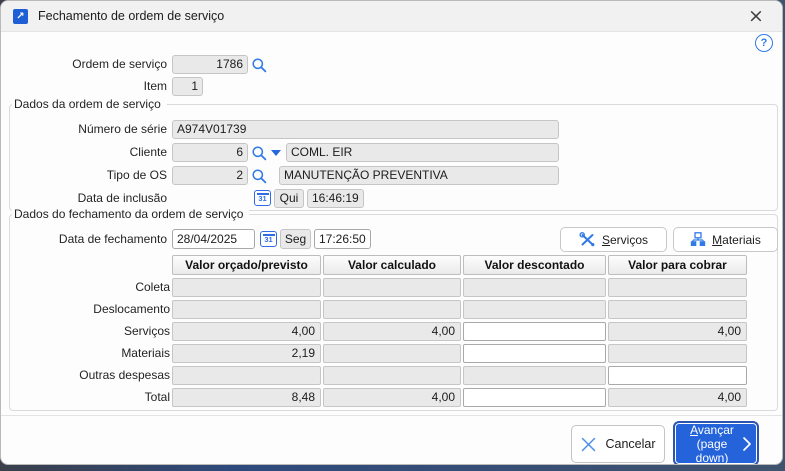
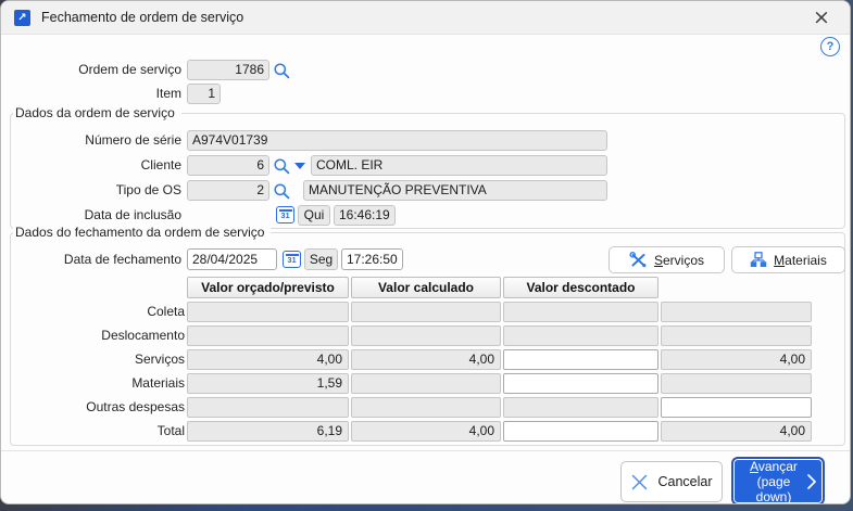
  ↗
  Fechamento de ordem de serviço
  ×
  ?
  Ordem de serviço
  1786
  Item
  1
  Dados da ordem de serviço
  Número de série
  A974V01739
  Cliente
  6
  COML. EIR
  Tipo de OS
  2
  MANUTENÇÃO PREVENTIVA
  Data de inclusão
  31
  Qui
  16:46:19
  Dados do fechamento da ordem de serviço
  Data de fechamento
  28/04/2025
  31
  Seg
  17:26:50
  Serviços
  Materiais
  Valor orçado/previsto
  Valor calculado
  Valor descontado
- Valor para cobrar
  Coleta
  Deslocamento
  Serviços
  4,00
  4,00
  4,00
  Materiais
- 2,19
+ 1,59
  Outras despesas
  Total
- 8,48
+ 6,19
  4,00
  4,00
  Cancelar
  Avançar
  (page down)
